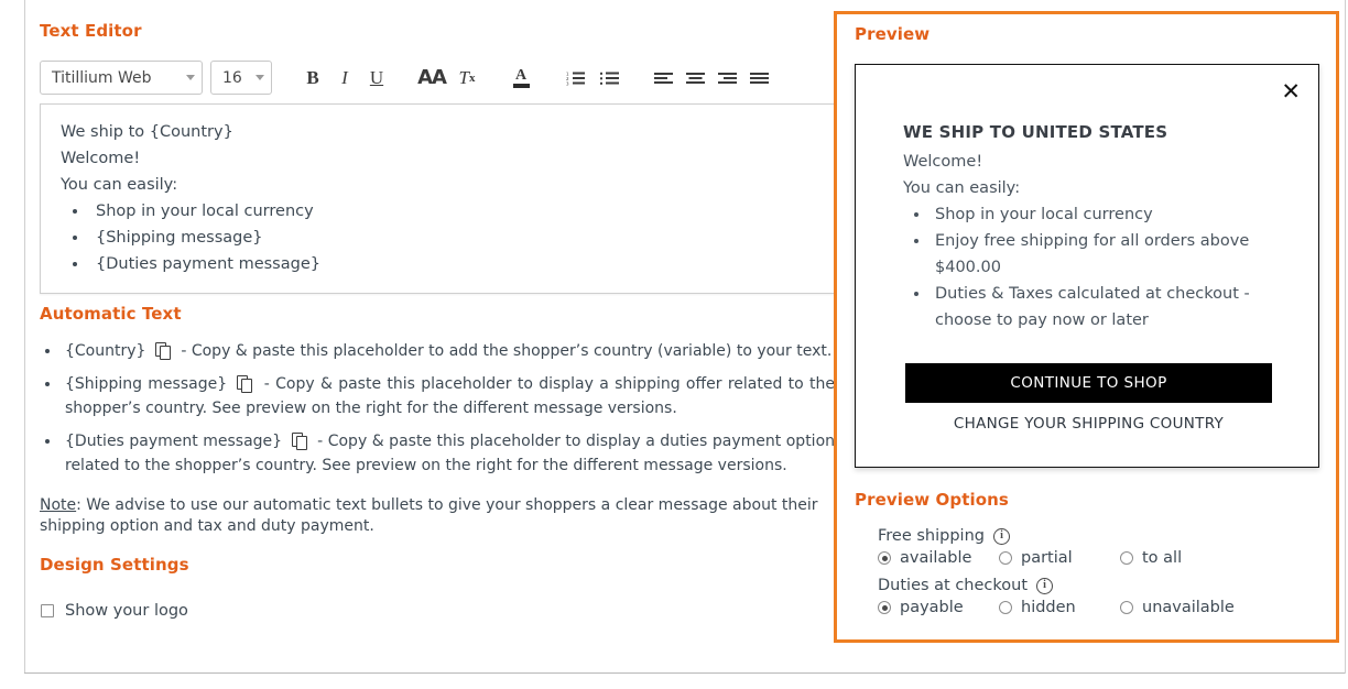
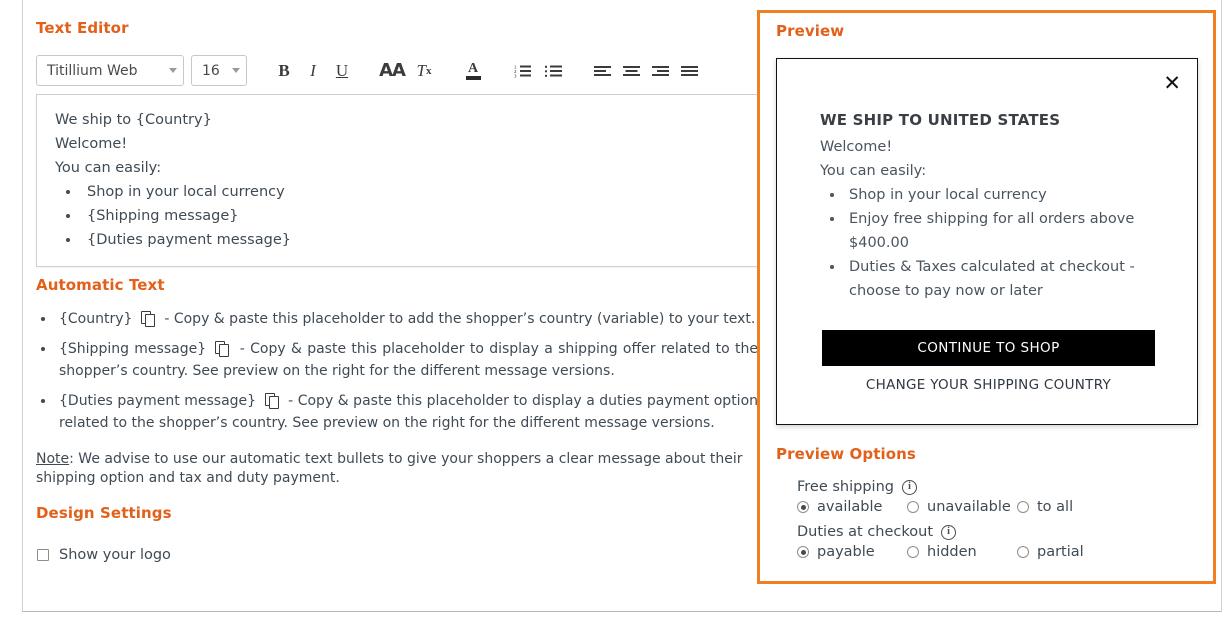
  Text Editor
  Titillium Web
  16
  B
  I
  U
  AA
  T
  x
  A
  We ship to {Country}
  Welcome!
  You can easily:
  Shop in your local currency
  {Shipping message}
  {Duties payment message}
  Automatic Text
  {Country} - Copy & paste this placeholder to add the shopper’s country (variable) to your text.
  {Shipping message} - Copy & paste this placeholder to display a shipping offer related to the shopper’s country. See preview on the right for the different message versions.
  {Duties payment message} - Copy & paste this placeholder to display a duties payment option related to the shopper’s country. See preview on the right for the different message versions.
  Note: We advise to use our automatic text bullets to give your shoppers a clear message about their shipping option and tax and duty payment.
  Design Settings
  Show your logo
  Preview
  ✕
  WE SHIP TO UNITED STATES
  Welcome!
  You can easily:
  Shop in your local currency
  Enjoy free shipping for all orders above $400.00
  Duties & Taxes calculated at checkout - choose to pay now or later
  CONTINUE TO SHOP
  CHANGE YOUR SHIPPING COUNTRY
  Preview Options
  Free shipping
  i
  available
- partial
+ unavailable
  to all
  Duties at checkout
  i
  payable
  hidden
- unavailable
+ partial
